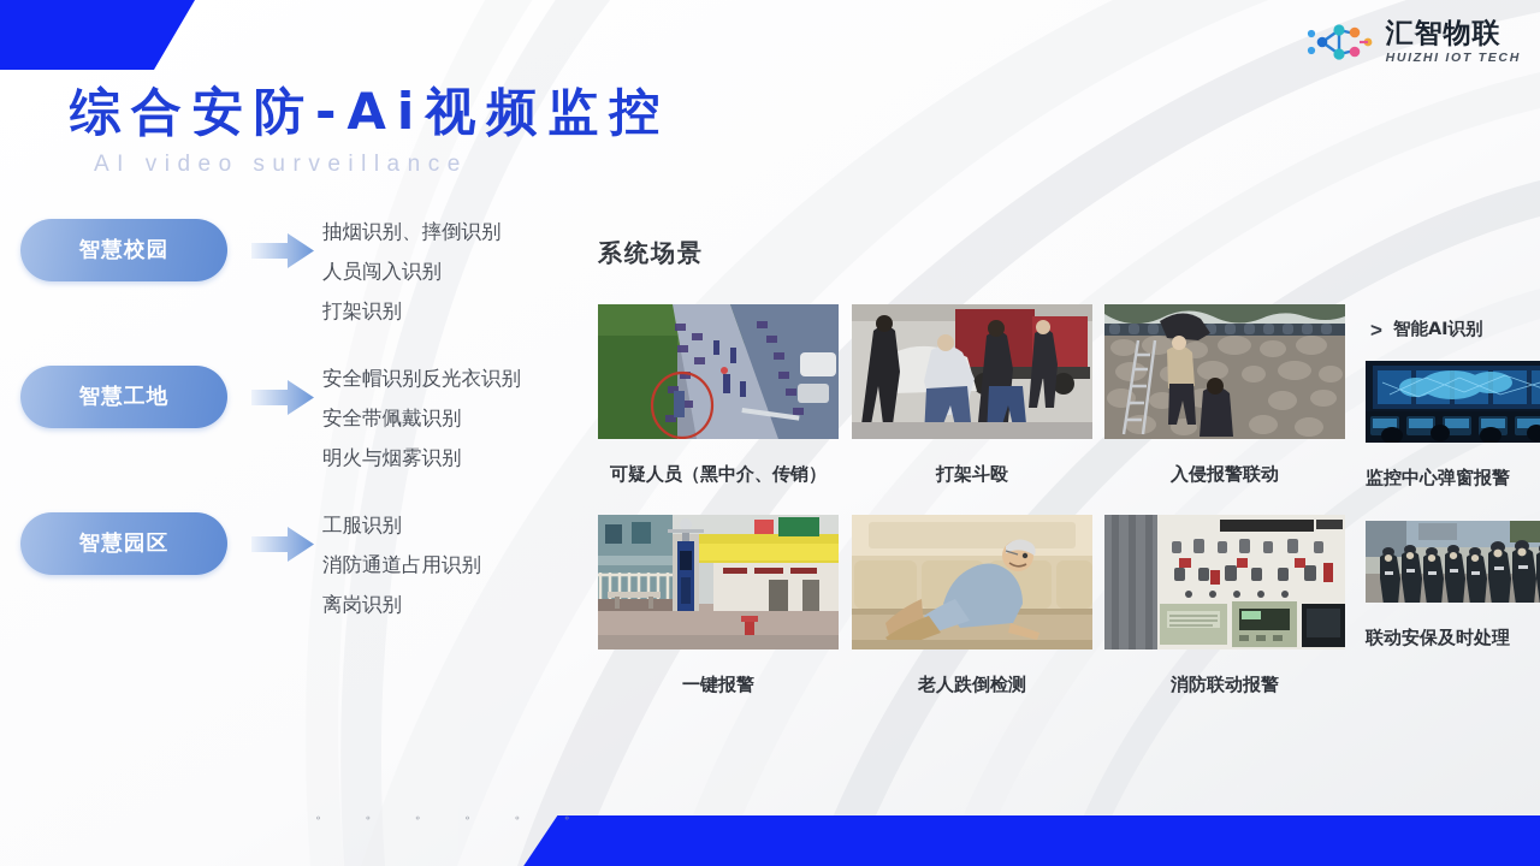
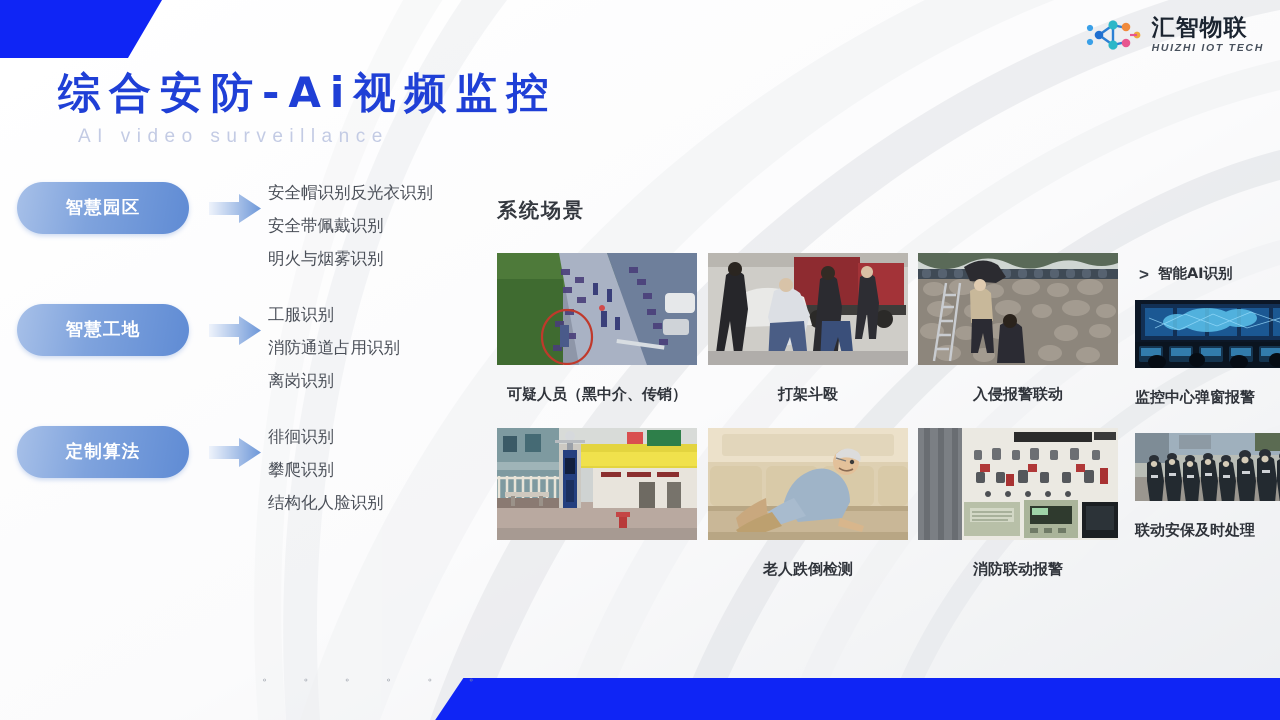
  综合安防-Ai视频监控
  AI video surveillance
  汇智物联
  HUIZHI IOT TECH
- 智慧校园
- 抽烟识别、摔倒识别
- 人员闯入识别
- 打架识别
- 智慧工地
+ 智慧园区
  安全帽识别反光衣识别
  安全带佩戴识别
  明火与烟雾识别
- 智慧园区
+ 智慧工地
  工服识别
  消防通道占用识别
  离岗识别
+ 定制算法
+ 徘徊识别
+ 攀爬识别
+ 结构化人脸识别
  。 。 。 。 。 。
  系统场景
  可疑人员（黑中介、传销）
  打架斗殴
  入侵报警联动
- 一键报警
  老人跌倒检测
  消防联动报警
  监控中心弹窗报警
  联动安保及时处理
  >
  智能AI识别
